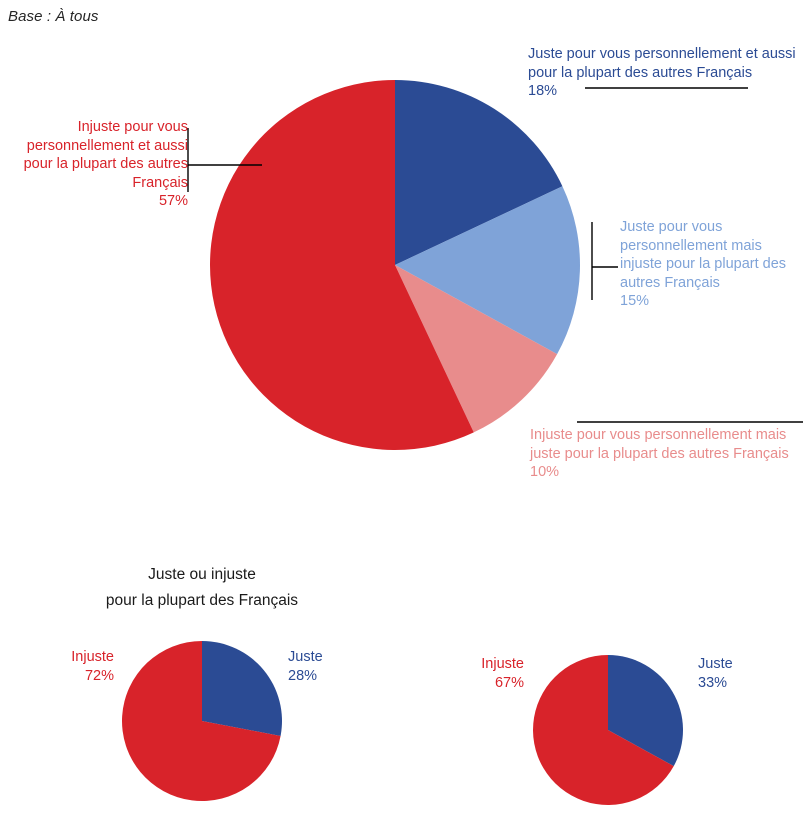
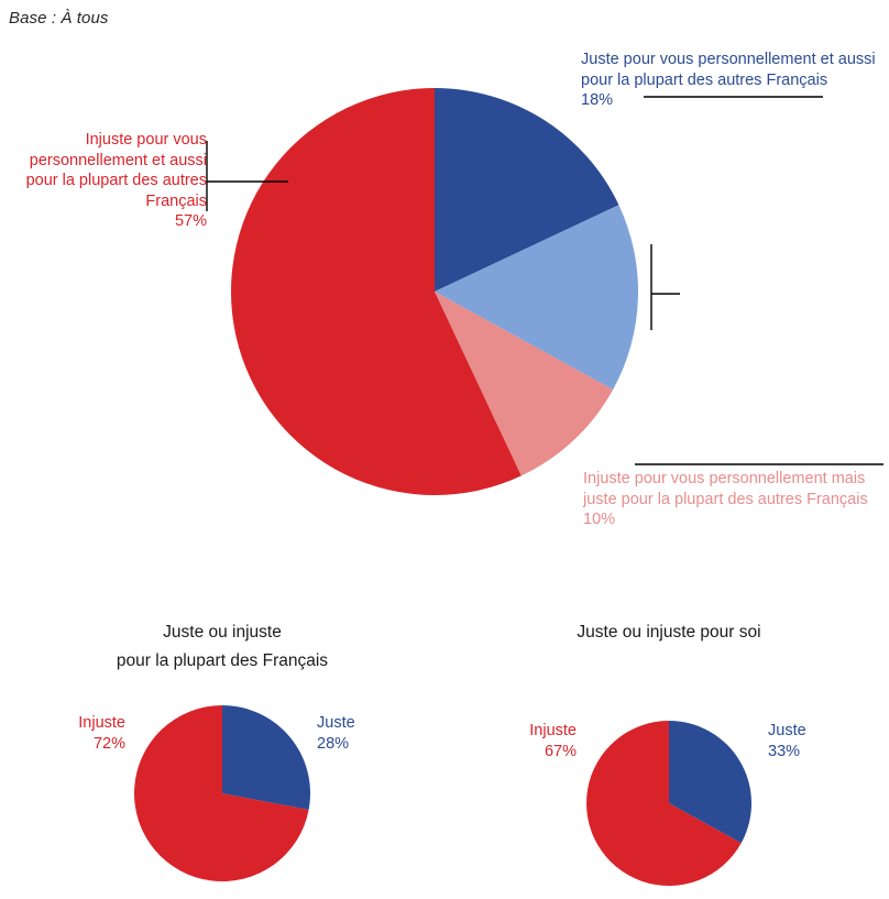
  Base : À tous
  Juste pour vous personnellement et aussi pour la plupart des autres Français
  18%
  Injuste pour vous personnellement et aussi pour la plupart des autres Français
  57%
- Juste pour vous personnellement mais injuste pour la plupart des autres Français
- 15%
  Injuste pour vous personnellement mais juste pour la plupart des autres Français
  10%
  Juste ou injuste
  pour la plupart des Français
+ Juste ou injuste pour soi
  Injuste
  72%
  Juste
  28%
  Injuste
  67%
  Juste
  33%
